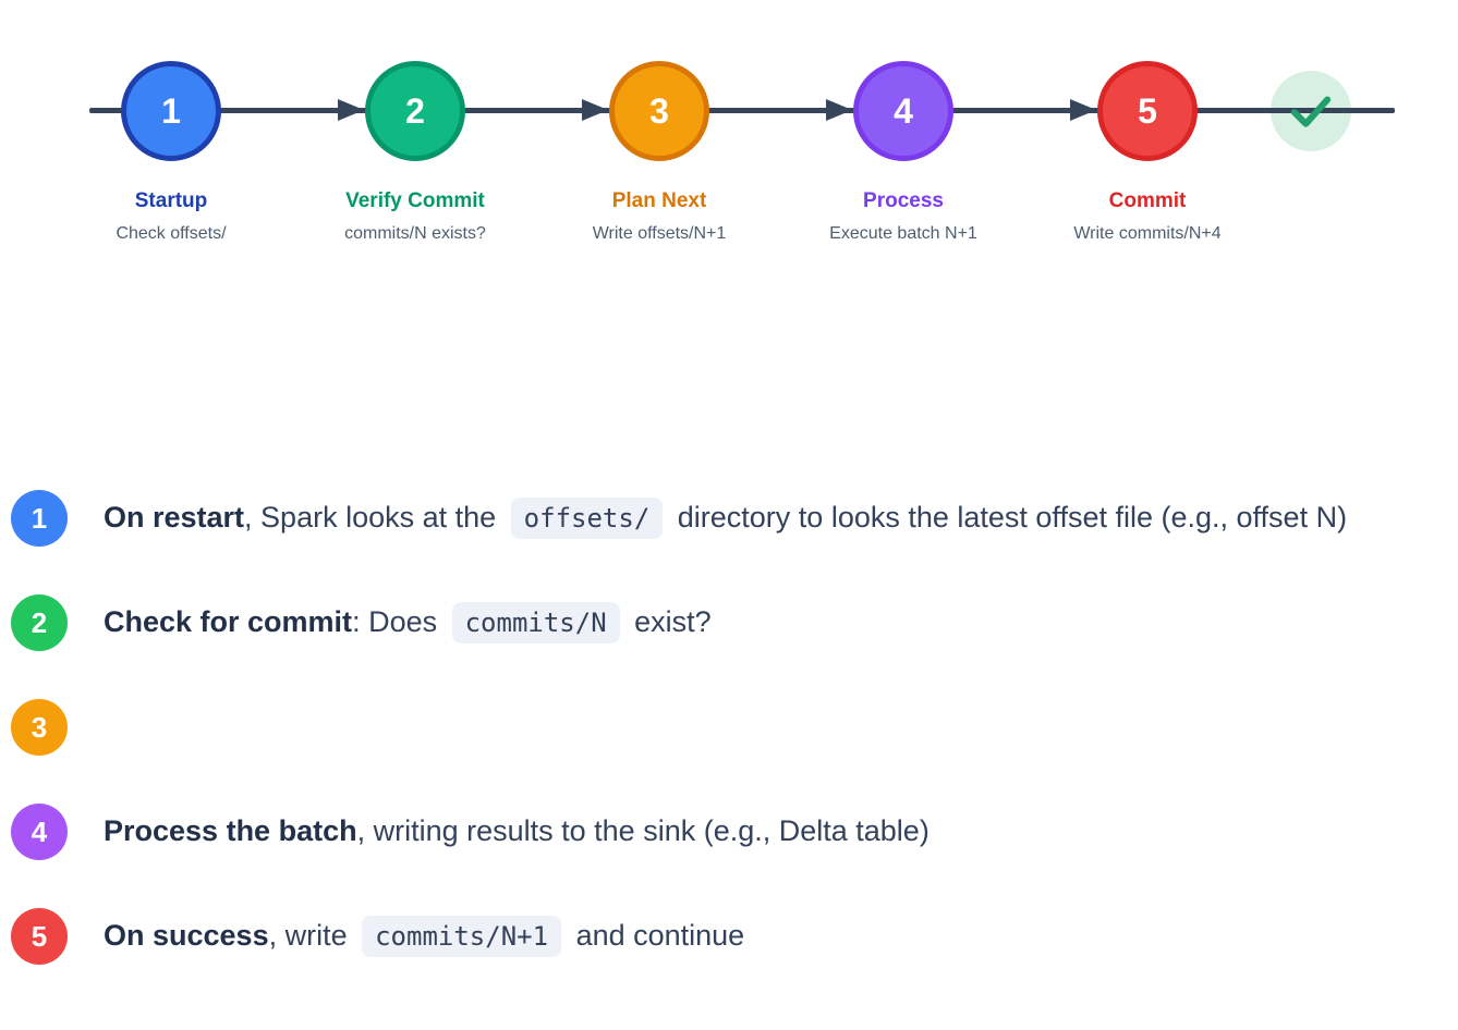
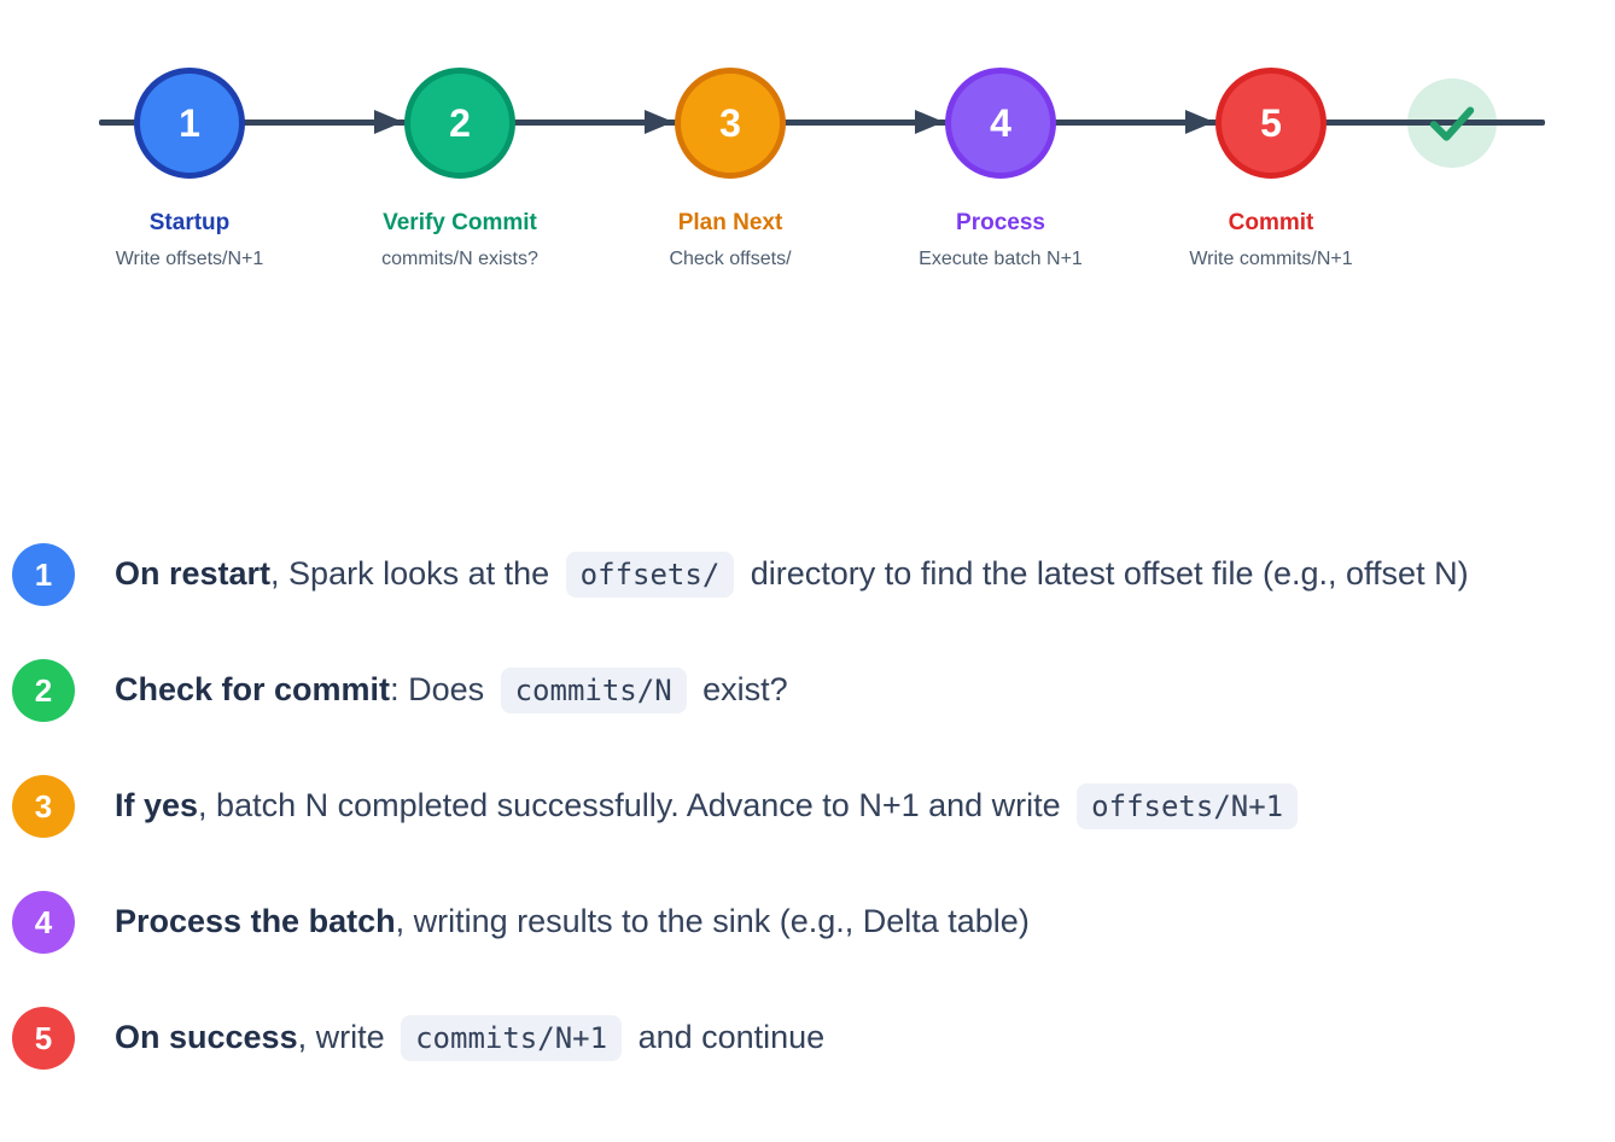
  1
  Startup
- Check offsets/
+ Write offsets/N+1
  2
  Verify Commit
  commits/N exists?
  3
  Plan Next
- Write offsets/N+1
+ Check offsets/
  4
  Process
  Execute batch N+1
  5
  Commit
- Write commits/N+4
+ Write commits/N+1
  1
- On restart, Spark looks at the offsets/ directory to looks the latest offset file (e.g., offset N)
+ On restart, Spark looks at the offsets/ directory to find the latest offset file (e.g., offset N)
  2
  Check for commit: Does commits/N exist?
  3
+ If yes, batch N completed successfully. Advance to N+1 and write offsets/N+1
  4
  Process the batch, writing results to the sink (e.g., Delta table)
  5
  On success, write commits/N+1 and continue
